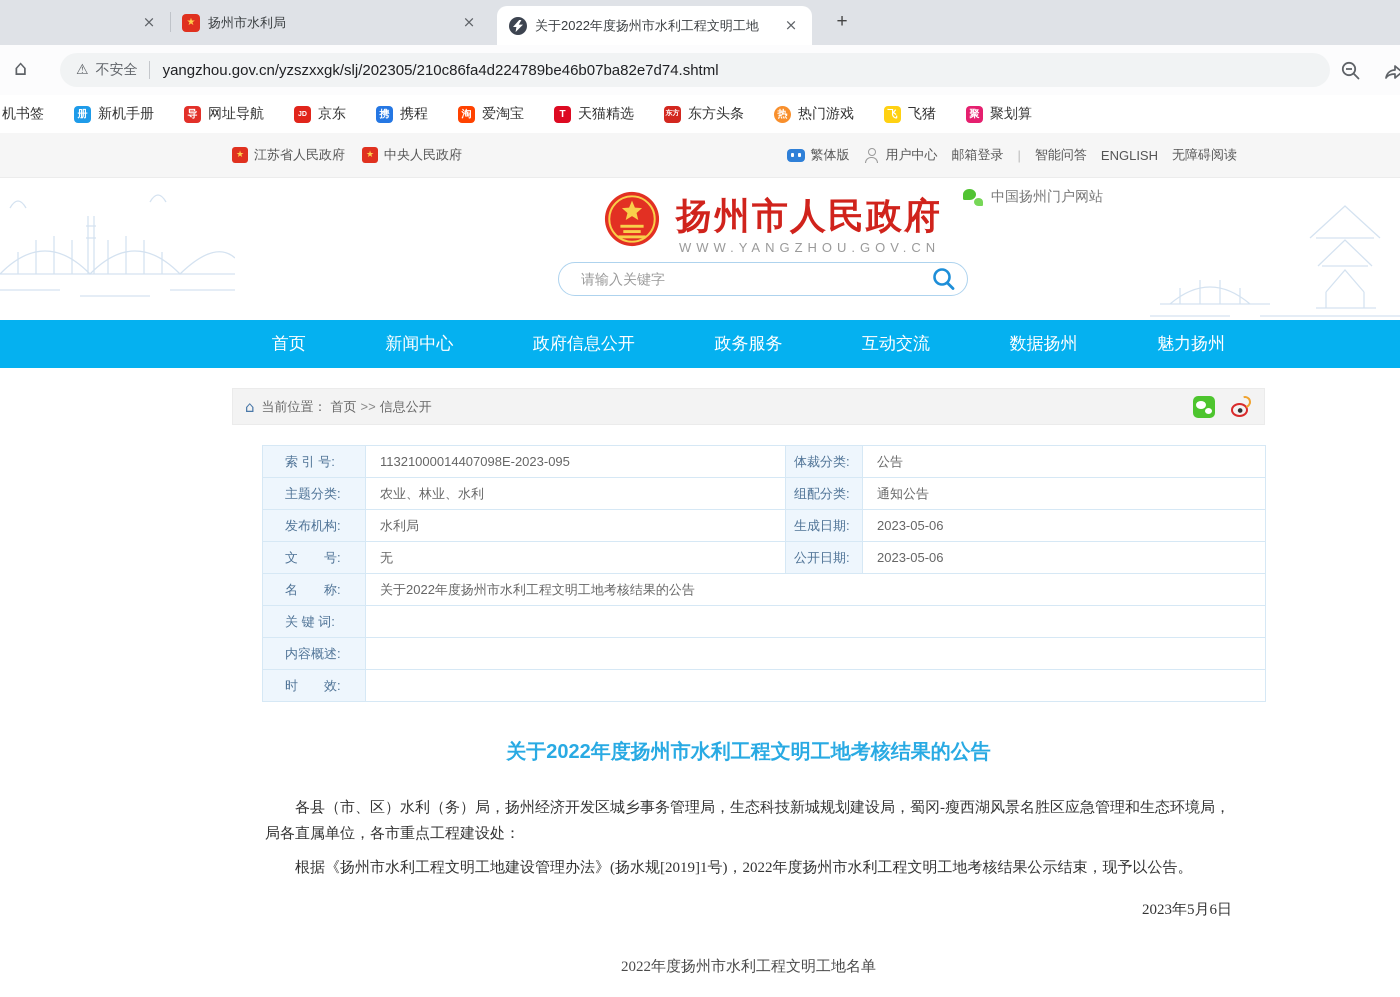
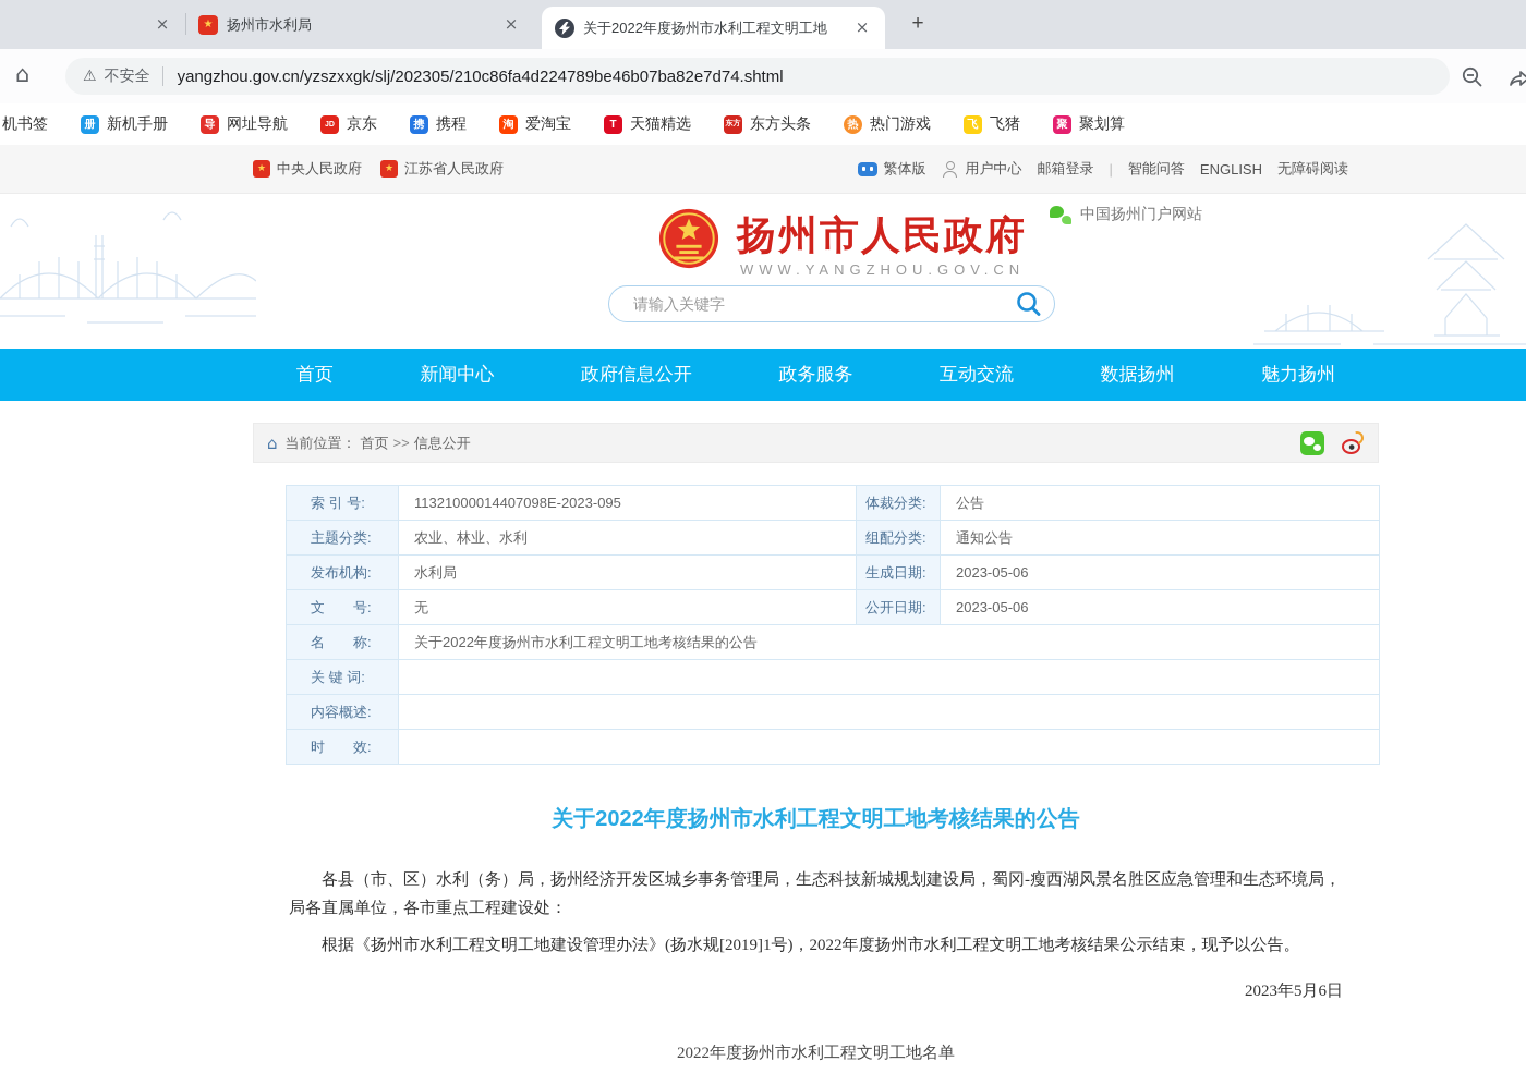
  ×
  ★
  扬州市水利局
  ×
  关于2022年度扬州市水利工程文明工地
  ×
  +
  ⌂
  ⚠
  不安全
  yangzhou.gov.cn/yzszxxgk/slj/202305/210c86fa4d224789be46b07ba82e7d74.shtml
  机书签
  册
  新机手册
  导
  网址导航
  京东
  携
  携程
  淘
  爱淘宝
  T
  天猫精选
  东方头条
  热
  热门游戏
  飞
  飞猪
  聚
  聚划算
  ★
- 江苏省人民政府
+ 中央人民政府
  ★
- 中央人民政府
+ 江苏省人民政府
  繁体版
  用户中心
  邮箱登录
  |
  智能问答
  ENGLISH
  无障碍阅读
  扬州市人民政府
  WWW.YANGZHOU.GOV.CN
  中国扬州门户网站
  请输入关键字
  首页
  新闻中心
  政府信息公开
  政务服务
  互动交流
  数据扬州
  魅力扬州
  ⌂
  当前位置：
  首页
  >>
  信息公开
  索 引 号:	11321000014407098E-2023-095	体裁分类:	公告
  主题分类:	农业、林业、水利	组配分类:	通知公告
  发布机构:	水利局	生成日期:	2023-05-06
  文 号:	无	公开日期:	2023-05-06
  名 称:	关于2022年度扬州市水利工程文明工地考核结果的公告
  关 键 词:
  内容概述:
  时 效:
  关于2022年度扬州市水利工程文明工地考核结果的公告
  各县（市、区）水利（务）局，扬州经济开发区城乡事务管理局，生态科技新城规划建设局，蜀冈-瘦西湖风景名胜区应急管理和生态环境局，局各直属单位，各市重点工程建设处：
  根据《扬州市水利工程文明工地建设管理办法》(扬水规[2019]1号)，2022年度扬州市水利工程文明工地考核结果公示结束，现予以公告。
  2023年5月6日
  2022年度扬州市水利工程文明工地名单
